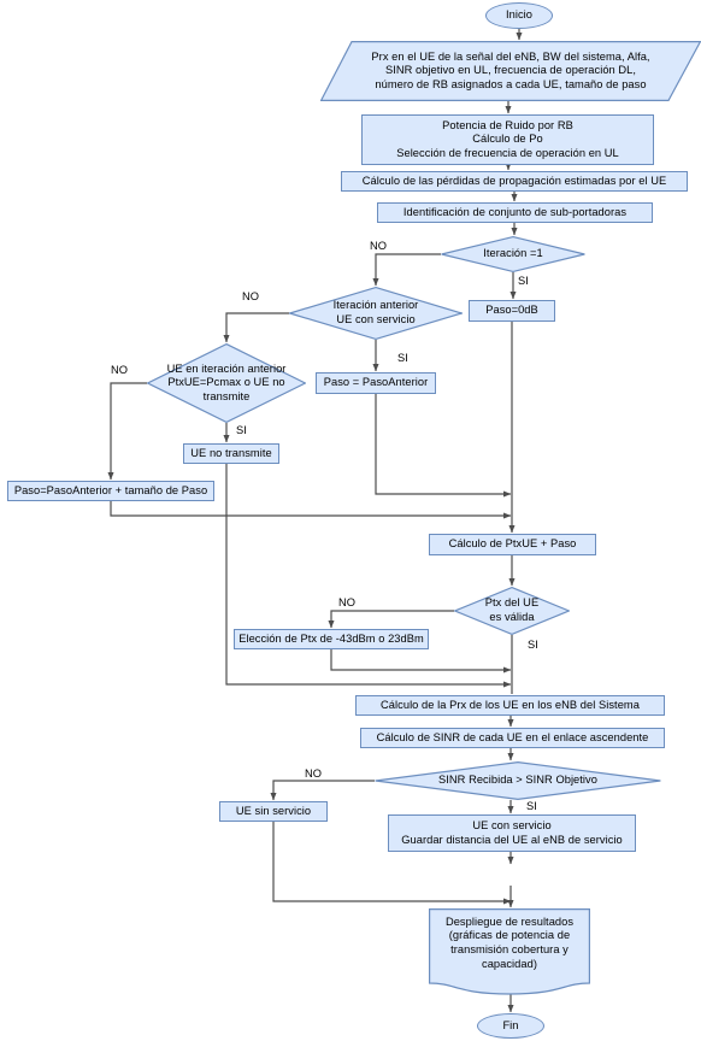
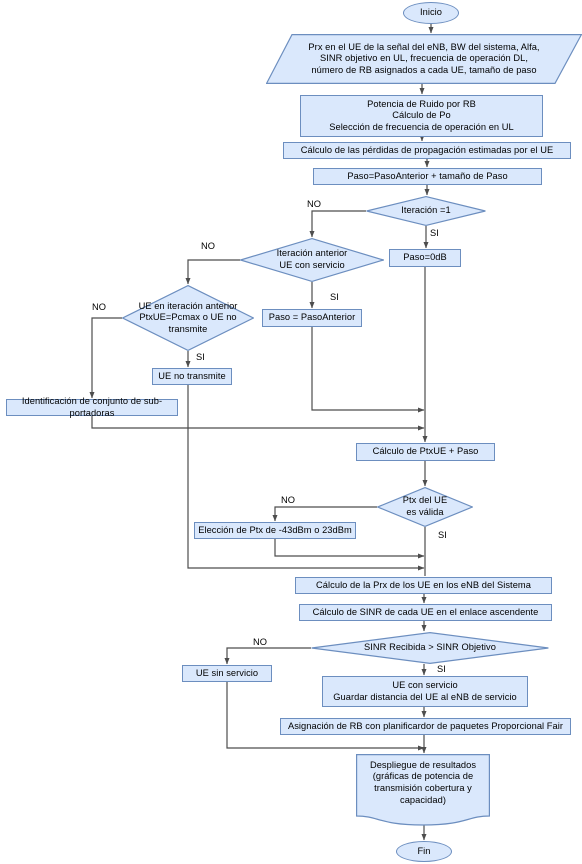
  Inicio
  Prx en el UE de la señal del eNB, BW del sistema, Alfa,
  SINR objetivo en UL, frecuencia de operación DL,
  número de RB asignados a cada UE, tamaño de paso
  Potencia de Ruido por RB
  Cálculo de Po
  Selección de frecuencia de operación en UL
  Cálculo de las pérdidas de propagación estimadas por el UE
- Identificación de conjunto de sub-portadoras
+ Paso=PasoAnterior + tamaño de Paso
  Iteración =1
  Paso=0dB
  Iteración anterior
  UE con servicio
  Paso = PasoAnterior
  UE en iteración anterior
  PtxUE=Pcmax o UE no
  transmite
  UE no transmite
- Paso=PasoAnterior + tamaño de Paso
+ Identificación de conjunto de sub-portadoras
  Cálculo de PtxUE + Paso
  Ptx del UE
  es válida
  Elección de Ptx de -43dBm o 23dBm
  Cálculo de la Prx de los UE en los eNB del Sistema
  Cálculo de SINR de cada UE en el enlace ascendente
  SINR Recibida > SINR Objetivo
  UE sin servicio
  UE con servicio
  Guardar distancia del UE al eNB de servicio
+ Asignación de RB con planificardor de paquetes Proporcional Fair
  Despliegue de resultados
  (gráficas de potencia de
  transmisión cobertura y
  capacidad)
  Fin
  NO
  SI
  NO
  SI
  NO
  SI
  NO
  SI
  NO
  SI
